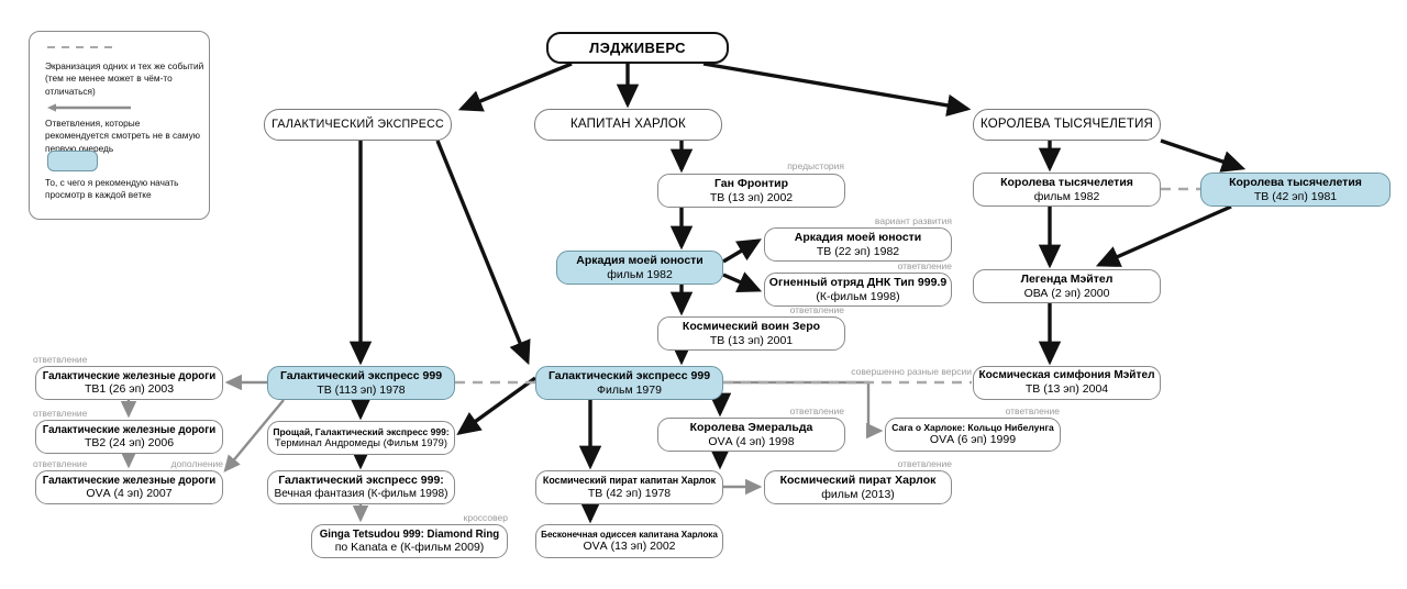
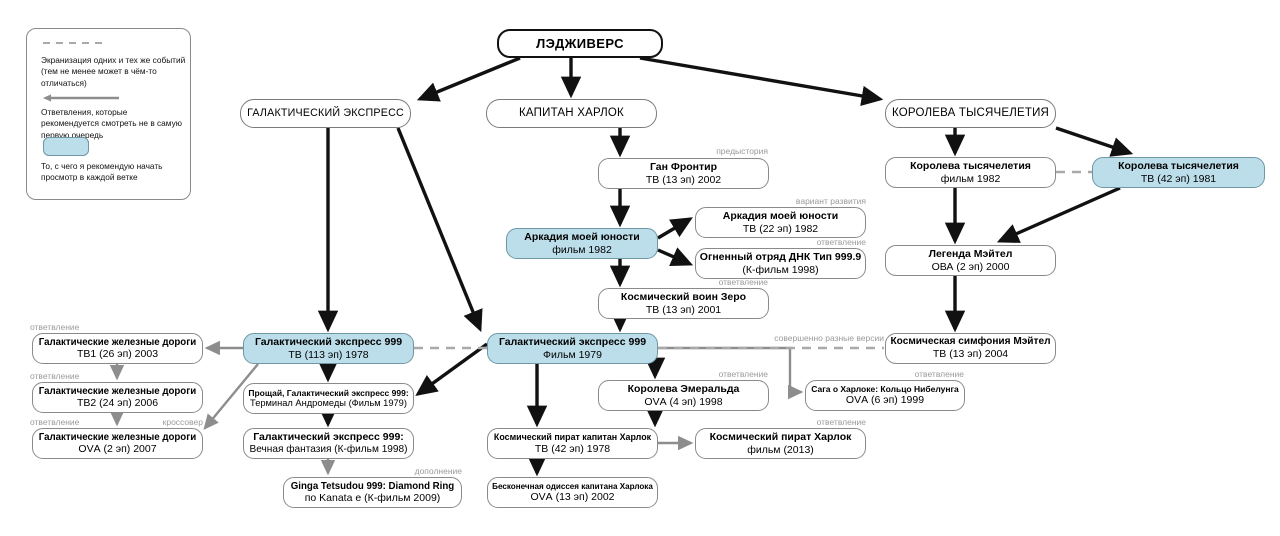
  Экранизация одних и тех же событий (тем не менее может в чём-то отличаться)
  Ответвления, которые рекомендуется смотреть не в самую первую очередь
  То, с чего я рекомендую начать просмотр в каждой ветке
  ЛЭДЖИВЕРС
  ГАЛАКТИЧЕСКИЙ ЭКСПРЕСС
  КАПИТАН ХАРЛОК
  КОРОЛЕВА ТЫСЯЧЕЛЕТИЯ
  Ган Фронтир
  ТВ (13 эп) 2002
  Аркадия моей юности
  фильм 1982
  Аркадия моей юности
  ТВ (22 эп) 1982
  Огненный отряд ДНК Тип 999.9
  (К-фильм 1998)
  Космический воин Зеро
  ТВ (13 эп) 2001
  Королева тысячелетия
  фильм 1982
  Королева тысячелетия
  ТВ (42 эп) 1981
  Легенда Мэйтел
  ОВА (2 эп) 2000
  Космическая симфония Мэйтел
  ТВ (13 эп) 2004
  Галактический экспресс 999
  ТВ (113 эп) 1978
  Галактический экспресс 999
  Фильм 1979
  Галактические железные дороги
  ТВ1 (26 эп) 2003
  Галактические железные дороги
  ТВ2 (24 эп) 2006
  Галактические железные дороги
- ОVА (4 эп) 2007
+ ОVА (2 эп) 2007
  Прощай, Галактический экспресс 999:
  Терминал Андромеды (Фильм 1979)
  Галактический экспресс 999:
  Вечная фантазия (К-фильм 1998)
  Ginga Tetsudou 999: Diamond Ring
  по Kanata e (К-фильм 2009)
  Королева Эмеральда
  ОVА (4 эп) 1998
  Сага о Харлоке: Кольцо Нибелунга
  ОVА (6 эп) 1999
  Космический пират капитан Харлок
  ТВ (42 эп) 1978
  Космический пират Харлок
  фильм (2013)
  Бесконечная одиссея капитана Харлока
  ОVА (13 эп) 2002
  предыстория
  вариант развития
  ответвление
  ответвление
  ответвление
  ответвление
  ответвление
- дополнение
+ кроссовер
  совершенно разные версии
  ответвление
  ответвление
  ответвление
- кроссовер
+ дополнение
